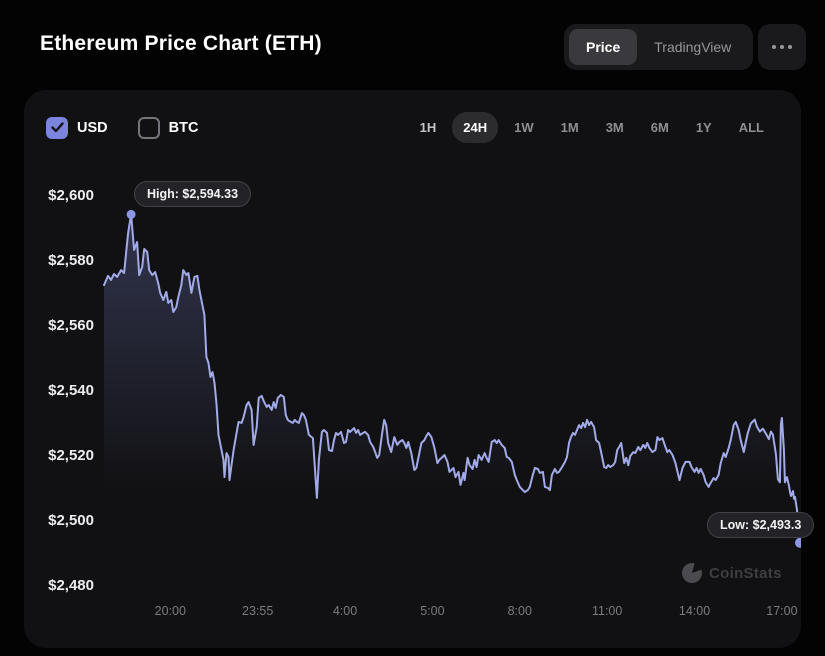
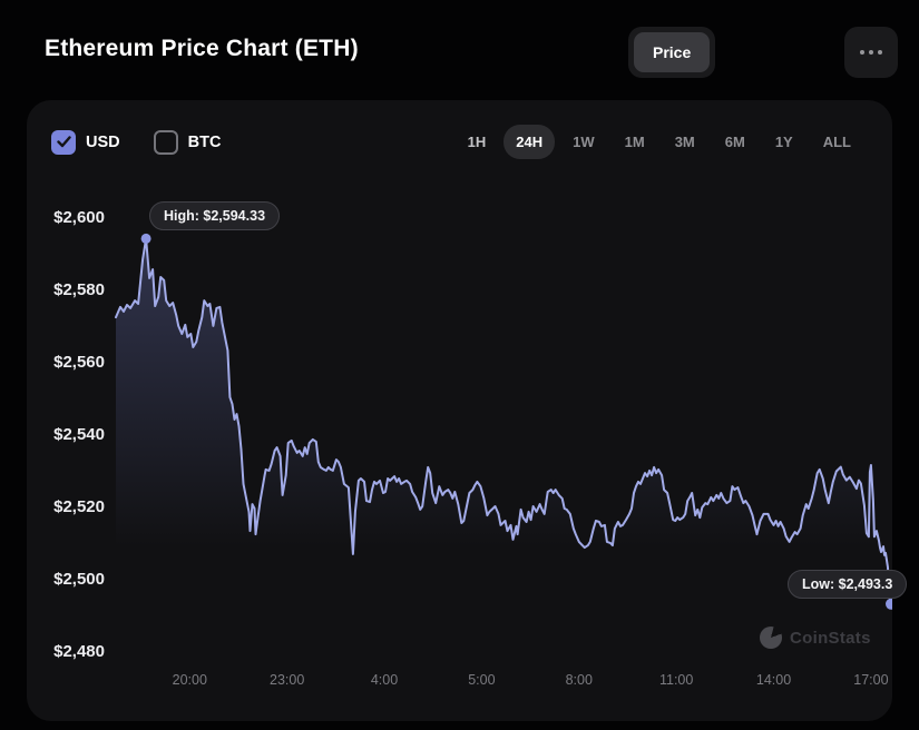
  Ethereum Price Chart (ETH)
  Price
- TradingView
  USD
  BTC
  1H
  24H
  1W
  1M
  3M
  6M
  1Y
  ALL
  High: $2,594.33
  Low: $2,493.3
  CoinStats
  $2,600
  $2,580
  $2,560
  $2,540
  $2,520
  $2,500
  $2,480
  20:00
- 23:55
+ 23:00
  4:00
  5:00
  8:00
  11:00
  14:00
  17:00
